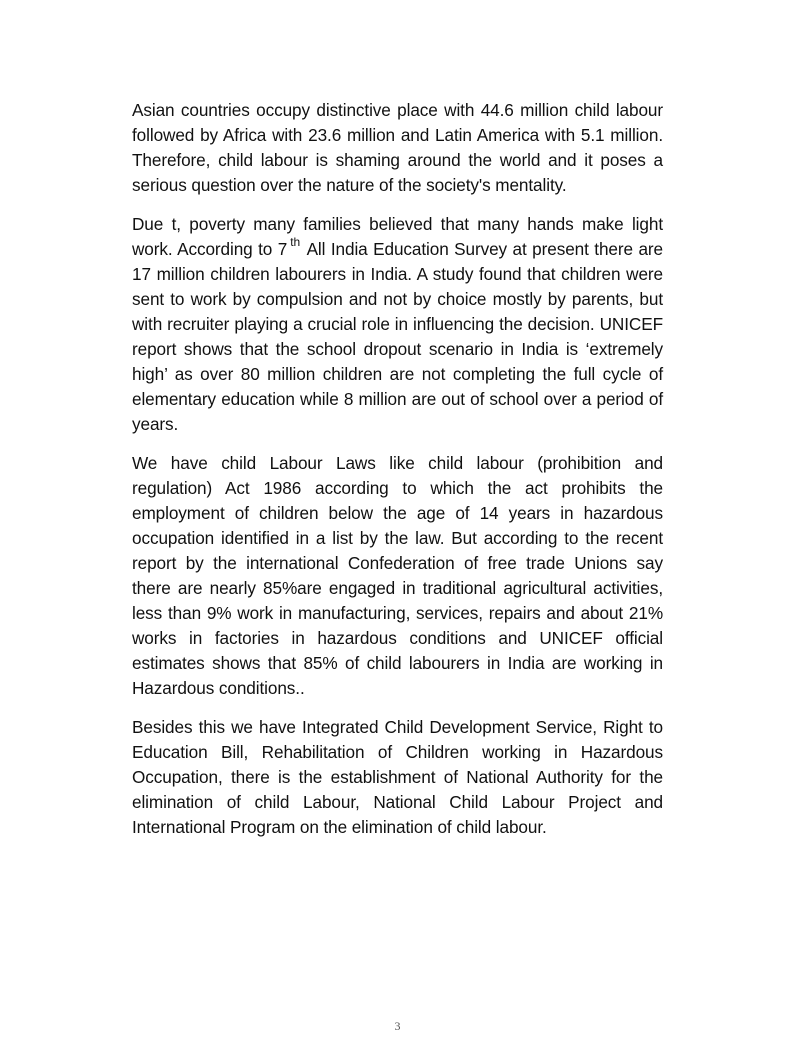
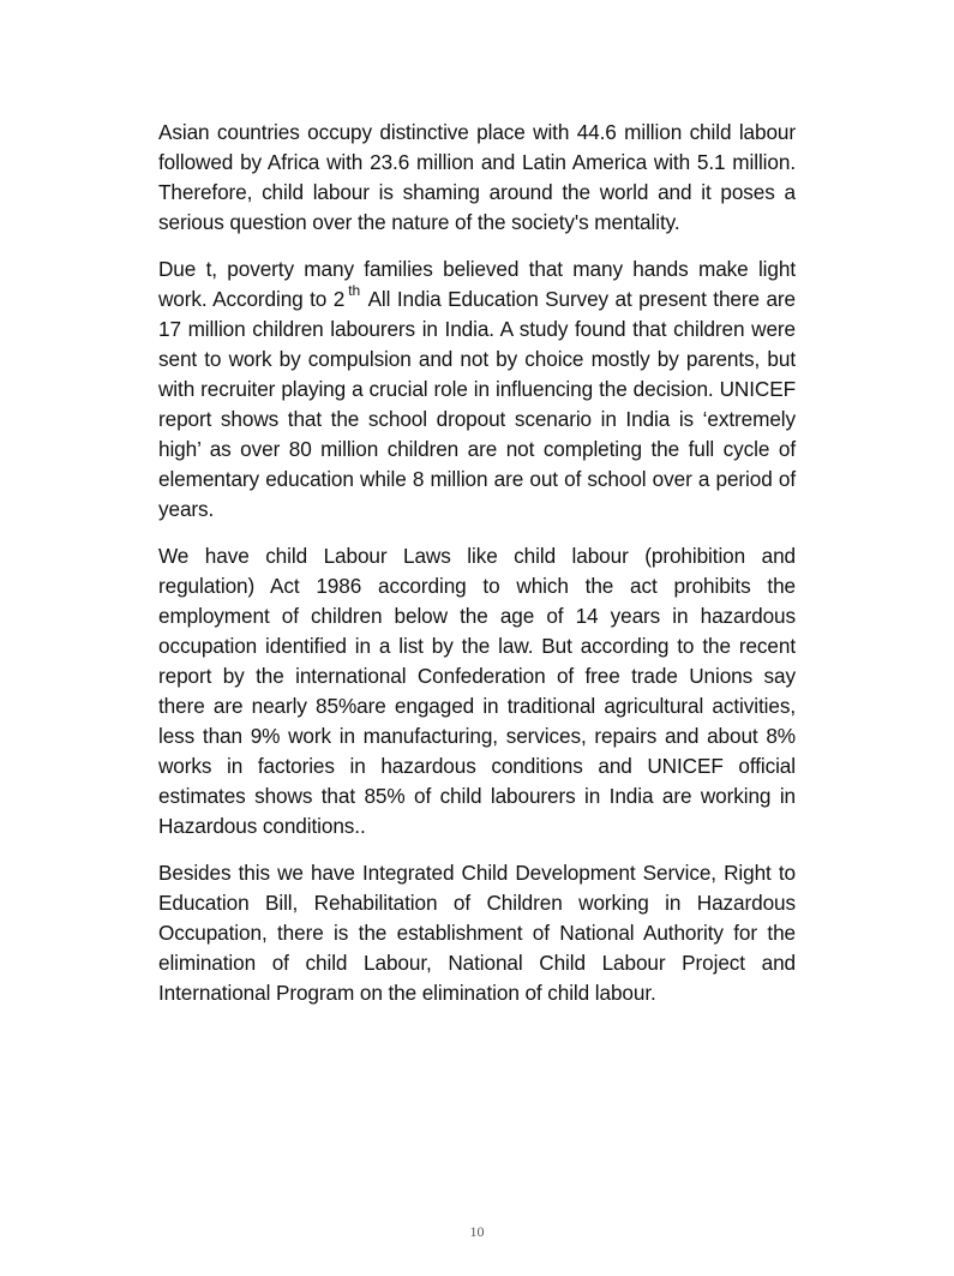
  Asian countries occupy distinctive place with 44.6 million child labour followed by Africa with 23.6 million and Latin America with 5.1 million. Therefore, child labour is shaming around the world and it poses a serious question over the nature of the society's mentality.
- Due t, poverty many families believed that many hands make light work. According to 7 th All India Education Survey at present there are 17 million children labourers in India. A study found that children were sent to work by compulsion and not by choice mostly by parents, but with recruiter playing a crucial role in influencing the decision. UNICEF report shows that the school dropout scenario in India is ‘extremely high’ as over 80 million children are not completing the full cycle of elementary education while 8 million are out of school over a period of years.
+ Due t, poverty many families believed that many hands make light work. According to 2 th All India Education Survey at present there are 17 million children labourers in India. A study found that children were sent to work by compulsion and not by choice mostly by parents, but with recruiter playing a crucial role in influencing the decision. UNICEF report shows that the school dropout scenario in India is ‘extremely high’ as over 80 million children are not completing the full cycle of elementary education while 8 million are out of school over a period of years.
- We have child Labour Laws like child labour (prohibition and regulation) Act 1986 according to which the act prohibits the employment of children below the age of 14 years in hazardous occupation identified in a list by the law. But according to the recent report by the international Confederation of free trade Unions say there are nearly 85%are engaged in traditional agricultural activities, less than 9% work in manufacturing, services, repairs and about 21% works in factories in hazardous conditions and UNICEF official estimates shows that 85% of child labourers in India are working in Hazardous conditions..
+ We have child Labour Laws like child labour (prohibition and regulation) Act 1986 according to which the act prohibits the employment of children below the age of 14 years in hazardous occupation identified in a list by the law. But according to the recent report by the international Confederation of free trade Unions say there are nearly 85%are engaged in traditional agricultural activities, less than 9% work in manufacturing, services, repairs and about 8% works in factories in hazardous conditions and UNICEF official estimates shows that 85% of child labourers in India are working in Hazardous conditions..
  Besides this we have Integrated Child Development Service, Right to Education Bill, Rehabilitation of Children working in Hazardous Occupation, there is the establishment of National Authority for the elimination of child Labour, National Child Labour Project and International Program on the elimination of child labour.
- 3
+ 10
